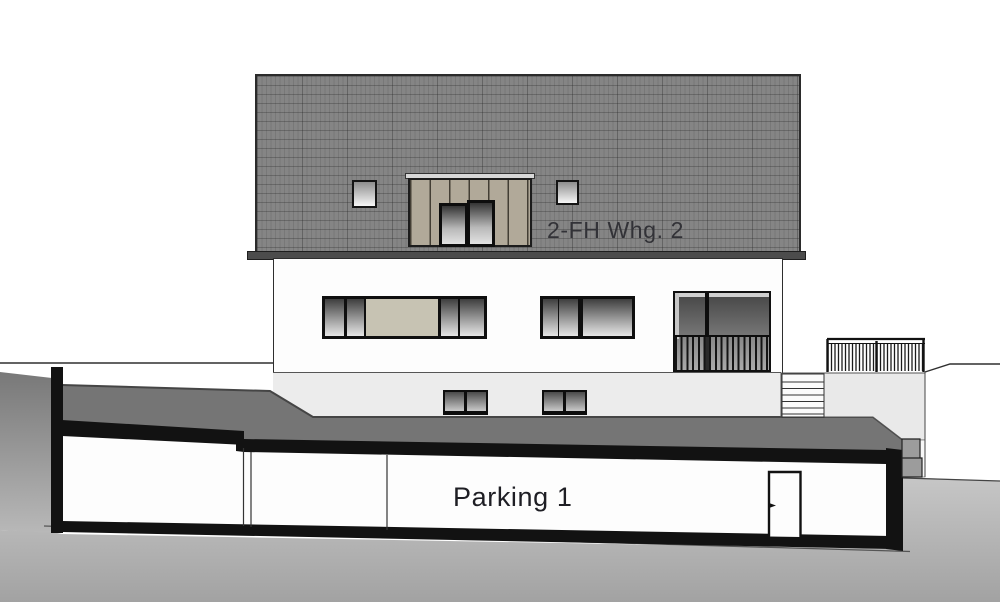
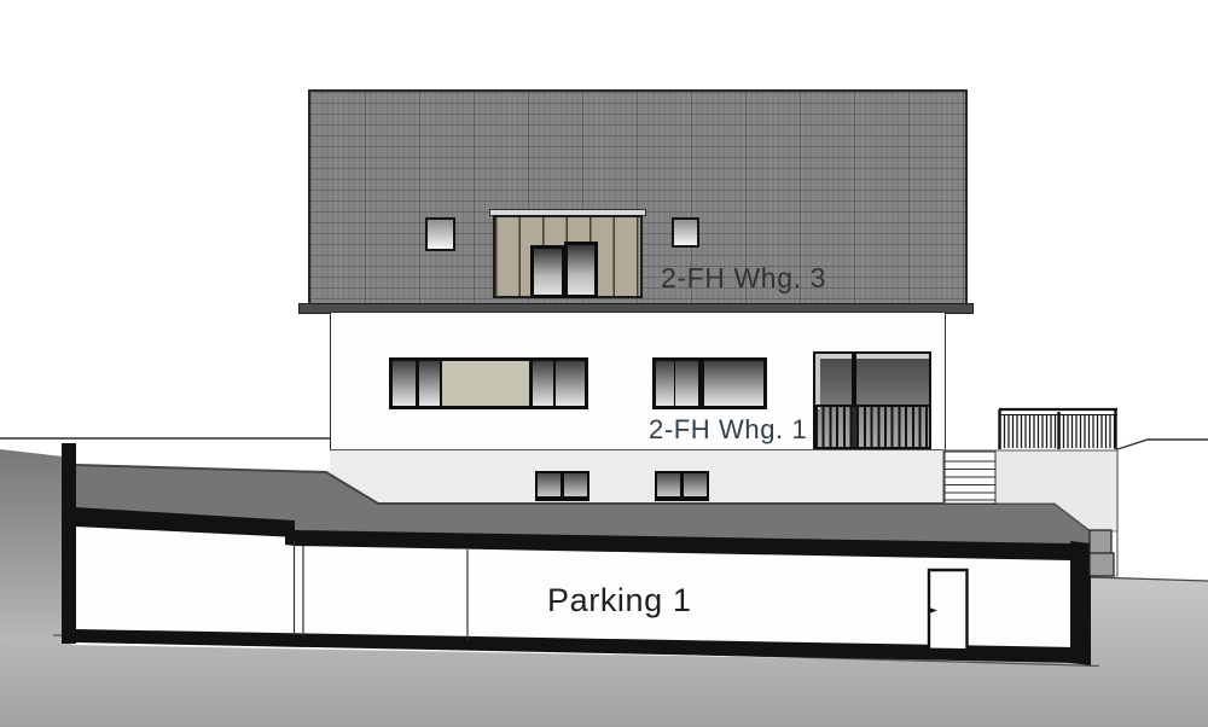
- 2-FH Whg. 2
+ 2-FH Whg. 3
+ 2-FH Whg. 1
  Parking 1
